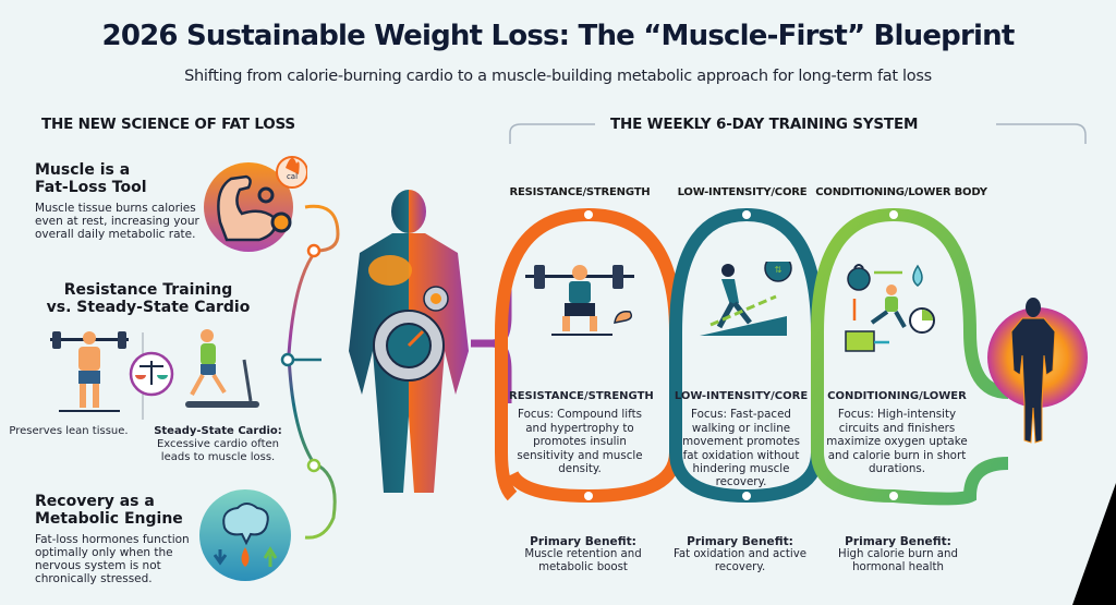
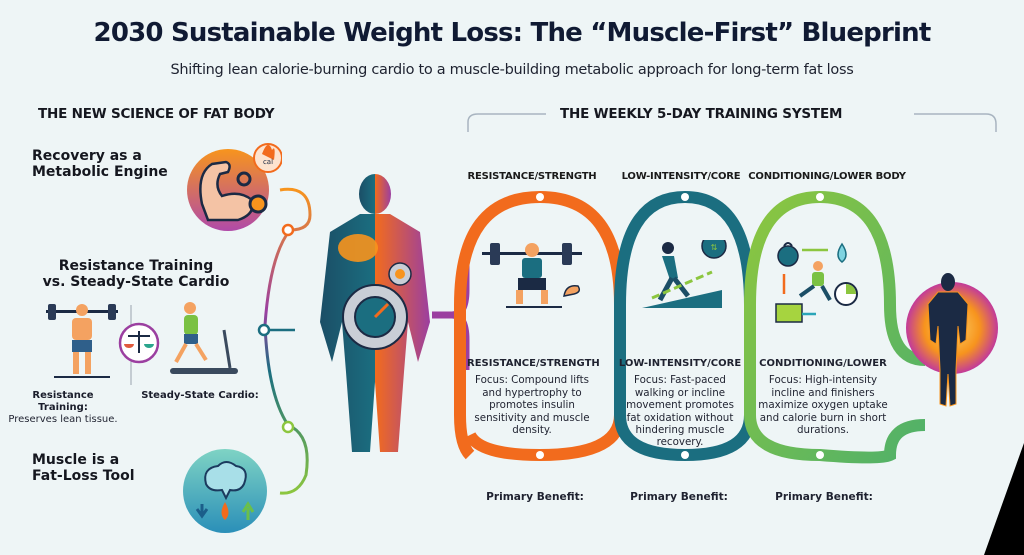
- 2026 Sustainable Weight Loss: The “Muscle-First” Blueprint
+ 2030 Sustainable Weight Loss: The “Muscle-First” Blueprint
- Shifting from calorie-burning cardio to a muscle-building metabolic approach for long-term fat loss
+ Shifting lean calorie-burning cardio to a muscle-building metabolic approach for long-term fat loss
- THE NEW SCIENCE OF FAT LOSS
+ THE NEW SCIENCE OF FAT BODY
- Muscle is a
+ Recovery as a
- Fat-Loss Tool
+ Metabolic Engine
- Muscle tissue burns calories even at rest, increasing your overall daily metabolic rate.
  cal
  Resistance Training
  vs. Steady-State Cardio
+ Resistance Training:
  Preserves lean tissue.
  Steady-State Cardio:
- Excessive cardio often leads to muscle loss.
- Recovery as a
+ Muscle is a
- Metabolic Engine
+ Fat-Loss Tool
- Fat-loss hormones function optimally only when the nervous system is not chronically stressed.
- THE WEEKLY 6-DAY TRAINING SYSTEM
+ THE WEEKLY 5-DAY TRAINING SYSTEM
  RESISTANCE/STRENGTH
  LOW-INTENSITY/CORE
  CONDITIONING/LOWER BODY
  ⇅
  RESISTANCE/STRENGTH
  Focus: Compound lifts and hypertrophy to promotes insulin sensitivity and muscle density.
  LOW-INTENSITY/CORE
  Focus: Fast-paced walking or incline movement promotes fat oxidation without hindering muscle recovery.
  CONDITIONING/LOWER
- Focus: High-intensity circuits and finishers maximize oxygen uptake and calorie burn in short durations.
+ Focus: High-intensity incline and finishers maximize oxygen uptake and calorie burn in short durations.
  Primary Benefit:
- Muscle retention and metabolic boost
  Primary Benefit:
- Fat oxidation and active recovery.
  Primary Benefit:
- High calorie burn and hormonal health
